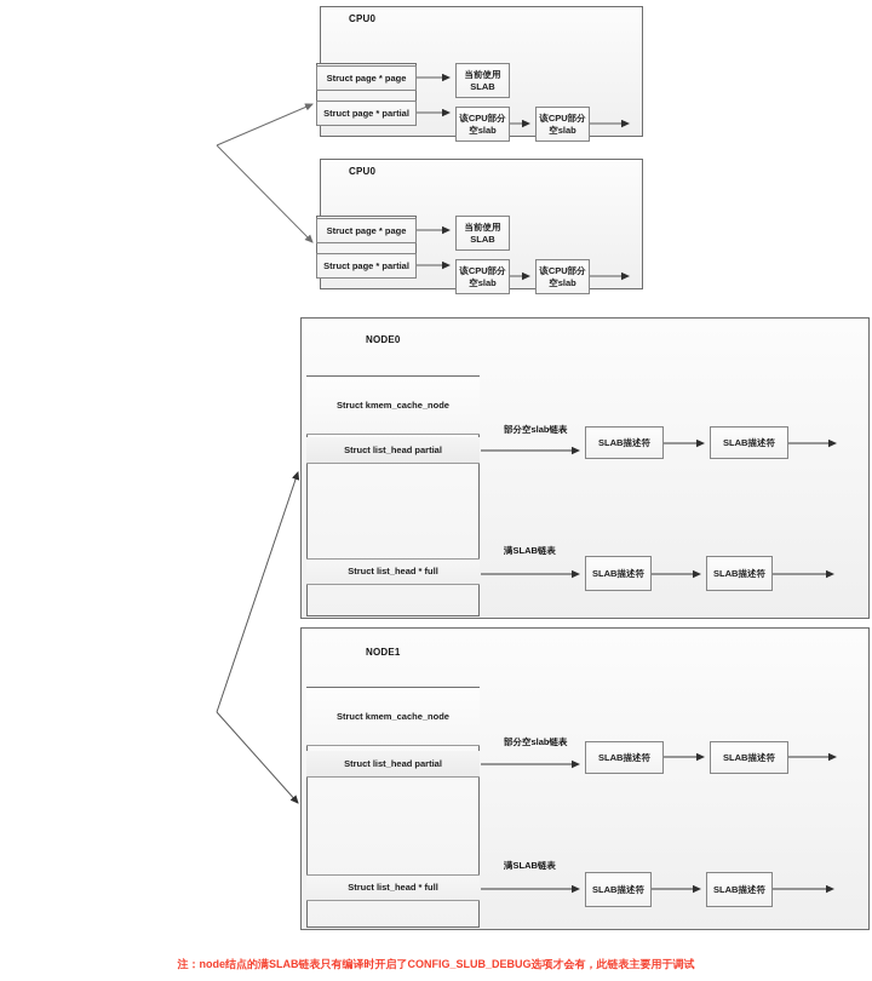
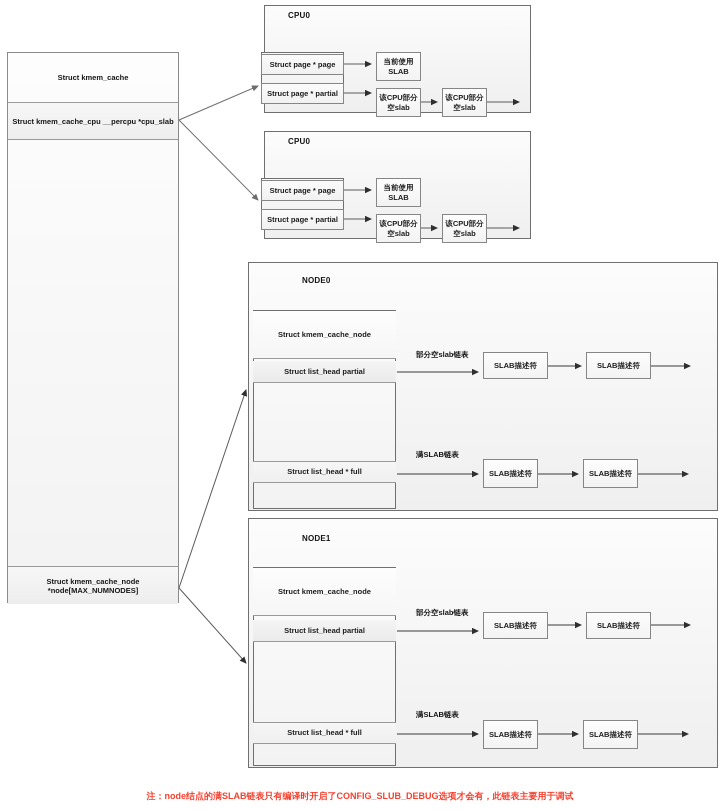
+ Struct kmem_cache
+ Struct kmem_cache_cpu __percpu *cpu_slab
+ Struct kmem_cache_node *node[MAX_NUMNODES]
  CPU0
  Struct page * page
  Struct page * partial
  当前使用
  SLAB
  该CPU部分
  空slab
  该CPU部分
  空slab
  CPU0
  Struct page * page
  Struct page * partial
  当前使用
  SLAB
  该CPU部分
  空slab
  该CPU部分
  空slab
  NODE0
  Struct kmem_cache_node
  Struct list_head partial
  Struct list_head * full
  部分空slab链表
  SLAB描述符
  SLAB描述符
  满SLAB链表
  SLAB描述符
  SLAB描述符
  NODE1
  Struct kmem_cache_node
  Struct list_head partial
  Struct list_head * full
  部分空slab链表
  SLAB描述符
  SLAB描述符
  满SLAB链表
  SLAB描述符
  SLAB描述符
  注：node结点的满SLAB链表只有编译时开启了CONFIG_SLUB_DEBUG选项才会有，此链表主要用于调试
